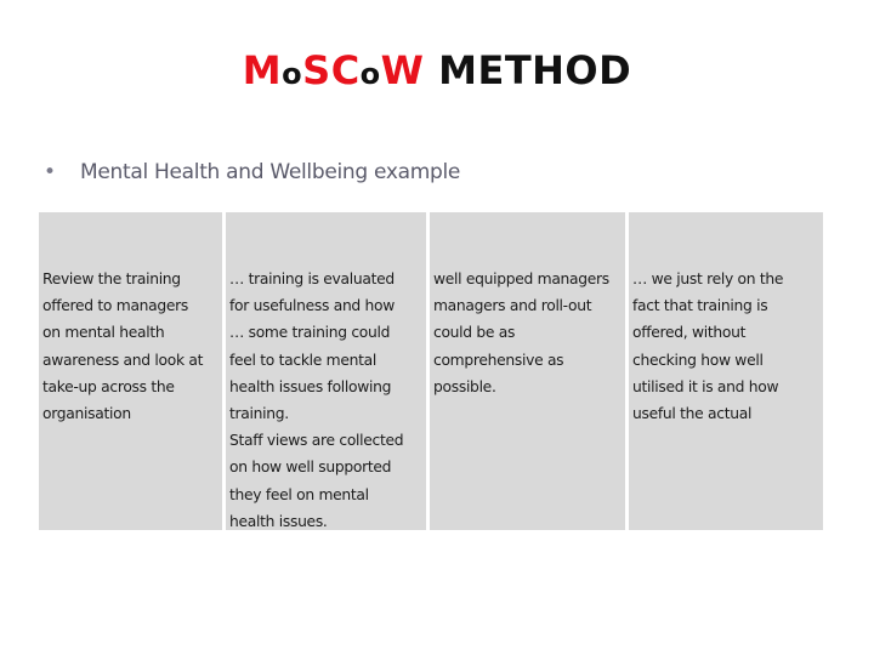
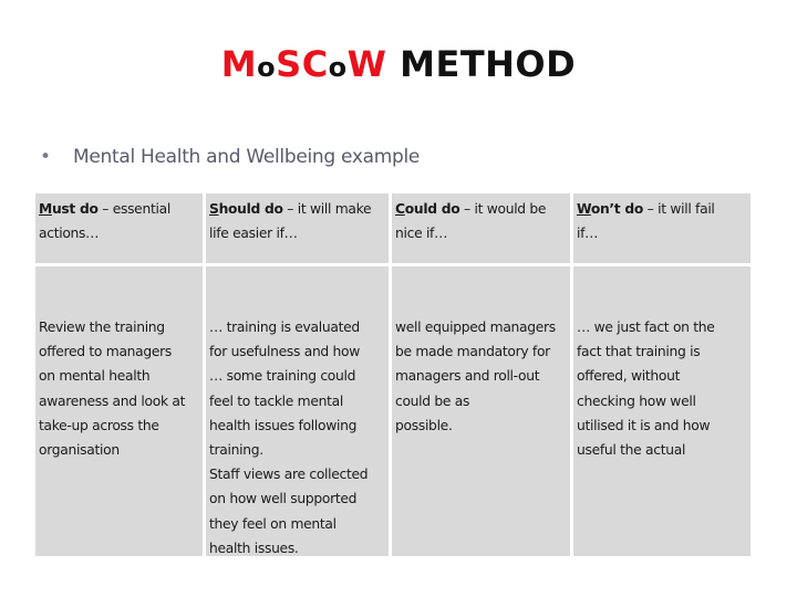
  MoSCoW METHOD
  • Mental Health and Wellbeing example
+ Must do – essential
+ actions…
+ Should do – it will make
+ life easier if…
+ Could do – it would be
+ nice if…
+ Won’t do – it will fail
+ if…
  Review the training
  offered to managers
  on mental health
  awareness and look at
  take-up across the
  organisation
  … training is evaluated
  for usefulness and how
  … some training could
  feel to tackle mental
  health issues following
  training.
  Staff views are collected
  on how well supported
  they feel on mental
  health issues.
  well equipped managers
+ be made mandatory for
  managers and roll-out
  could be as
- comprehensive as
  possible.
- … we just rely on the
+ … we just fact on the
  fact that training is
  offered, without
  checking how well
  utilised it is and how
  useful the actual
